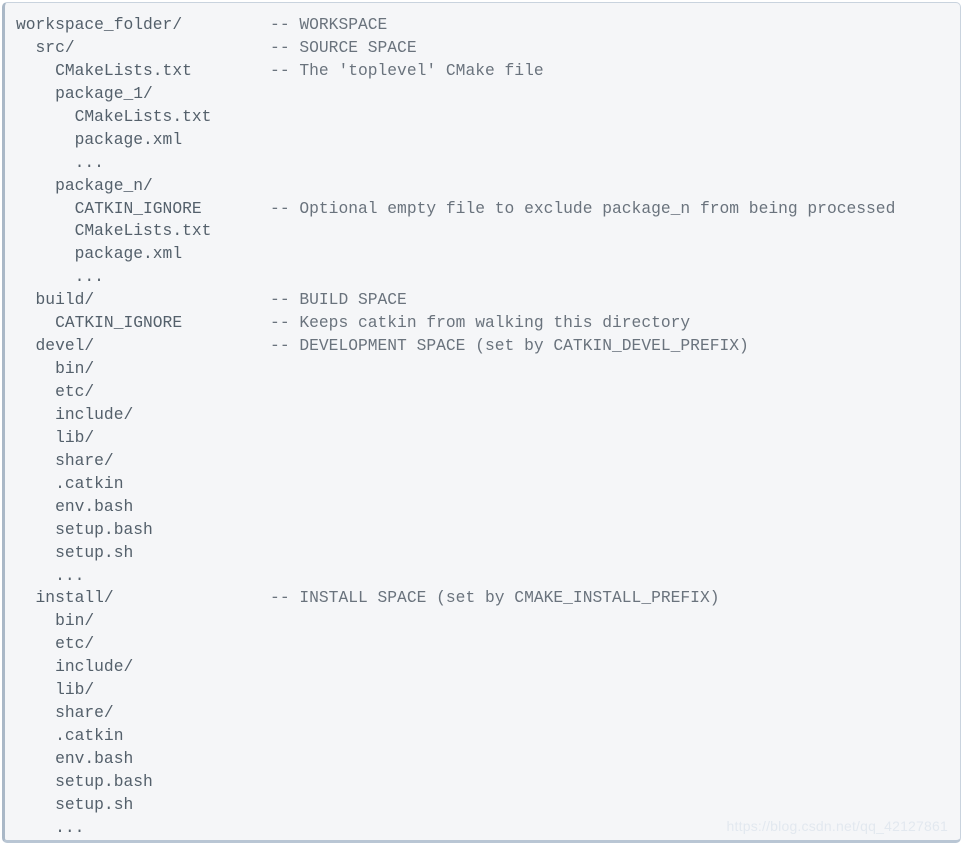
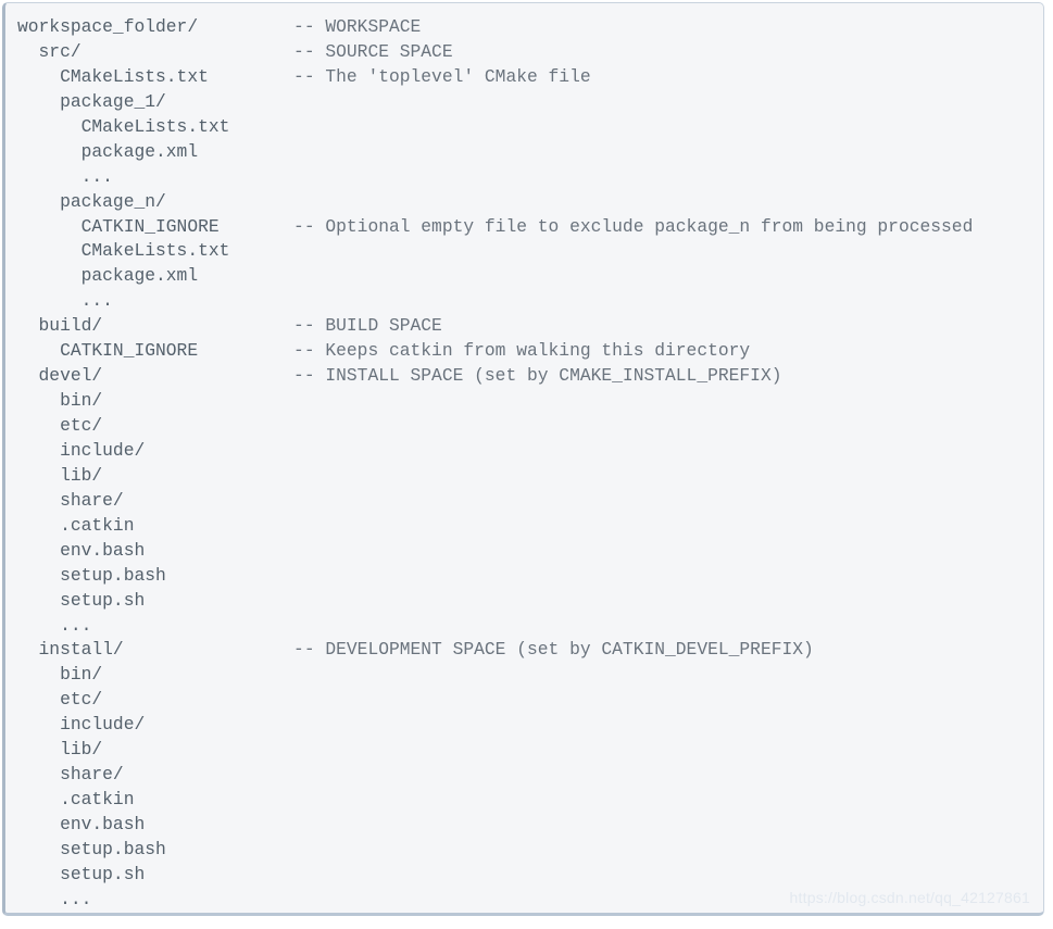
  workspace_folder/ -- WORKSPACE
  src/ -- SOURCE SPACE
  CMakeLists.txt -- The 'toplevel' CMake file
  package_1/
  CMakeLists.txt
  package.xml
  ...
  package_n/
  CATKIN_IGNORE -- Optional empty file to exclude package_n from being processed
  CMakeLists.txt
  package.xml
  ...
  build/ -- BUILD SPACE
  CATKIN_IGNORE -- Keeps catkin from walking this directory
- devel/ -- DEVELOPMENT SPACE (set by CATKIN_DEVEL_PREFIX)
+ devel/ -- INSTALL SPACE (set by CMAKE_INSTALL_PREFIX)
  bin/
  etc/
  include/
  lib/
  share/
  .catkin
  env.bash
  setup.bash
  setup.sh
  ...
- install/ -- INSTALL SPACE (set by CMAKE_INSTALL_PREFIX)
+ install/ -- DEVELOPMENT SPACE (set by CATKIN_DEVEL_PREFIX)
  bin/
  etc/
  include/
  lib/
  share/
  .catkin
  env.bash
  setup.bash
  setup.sh
  ...
